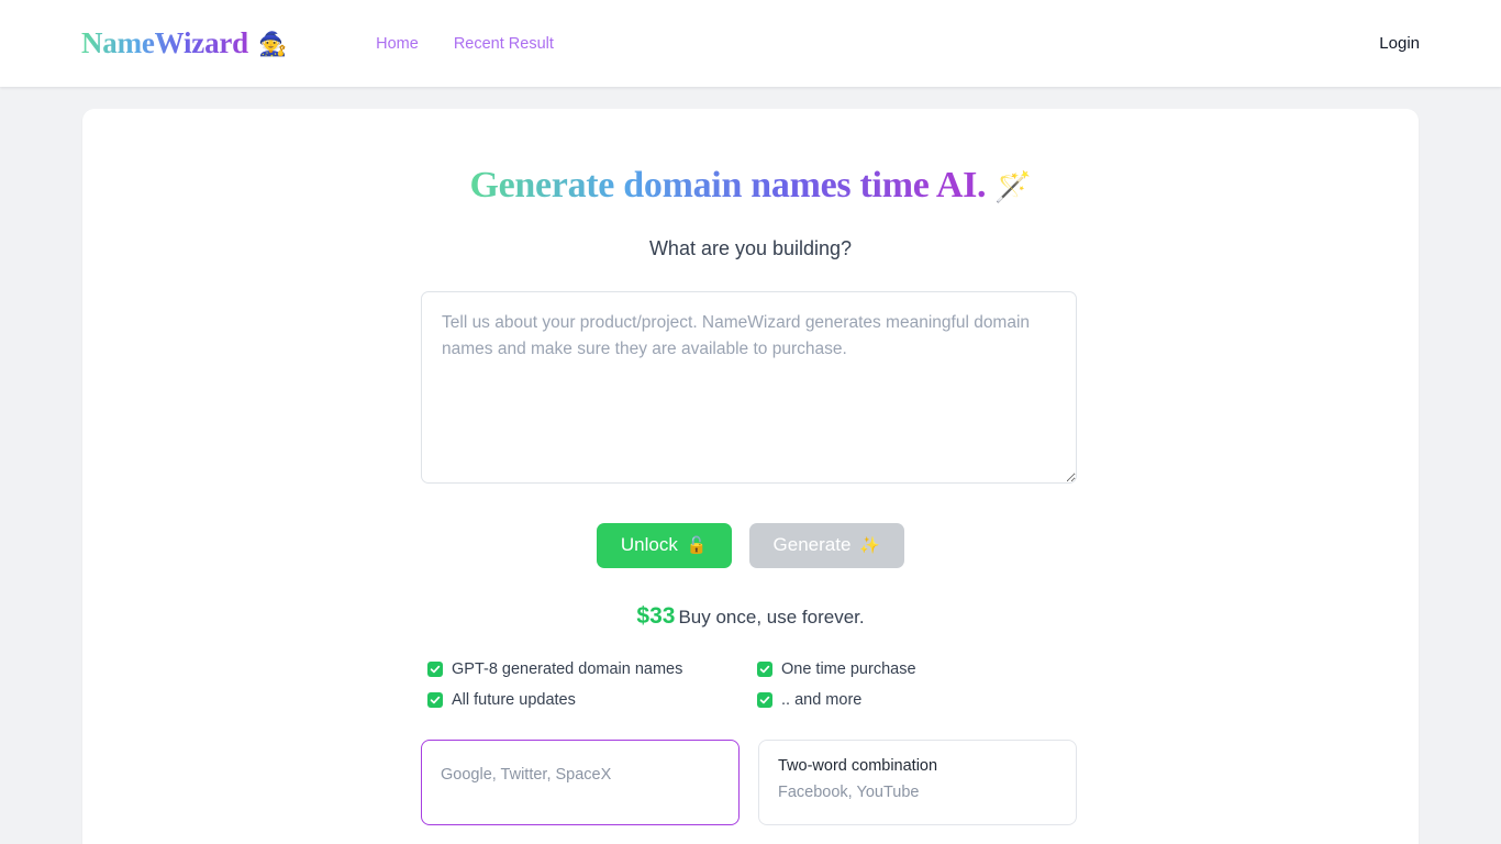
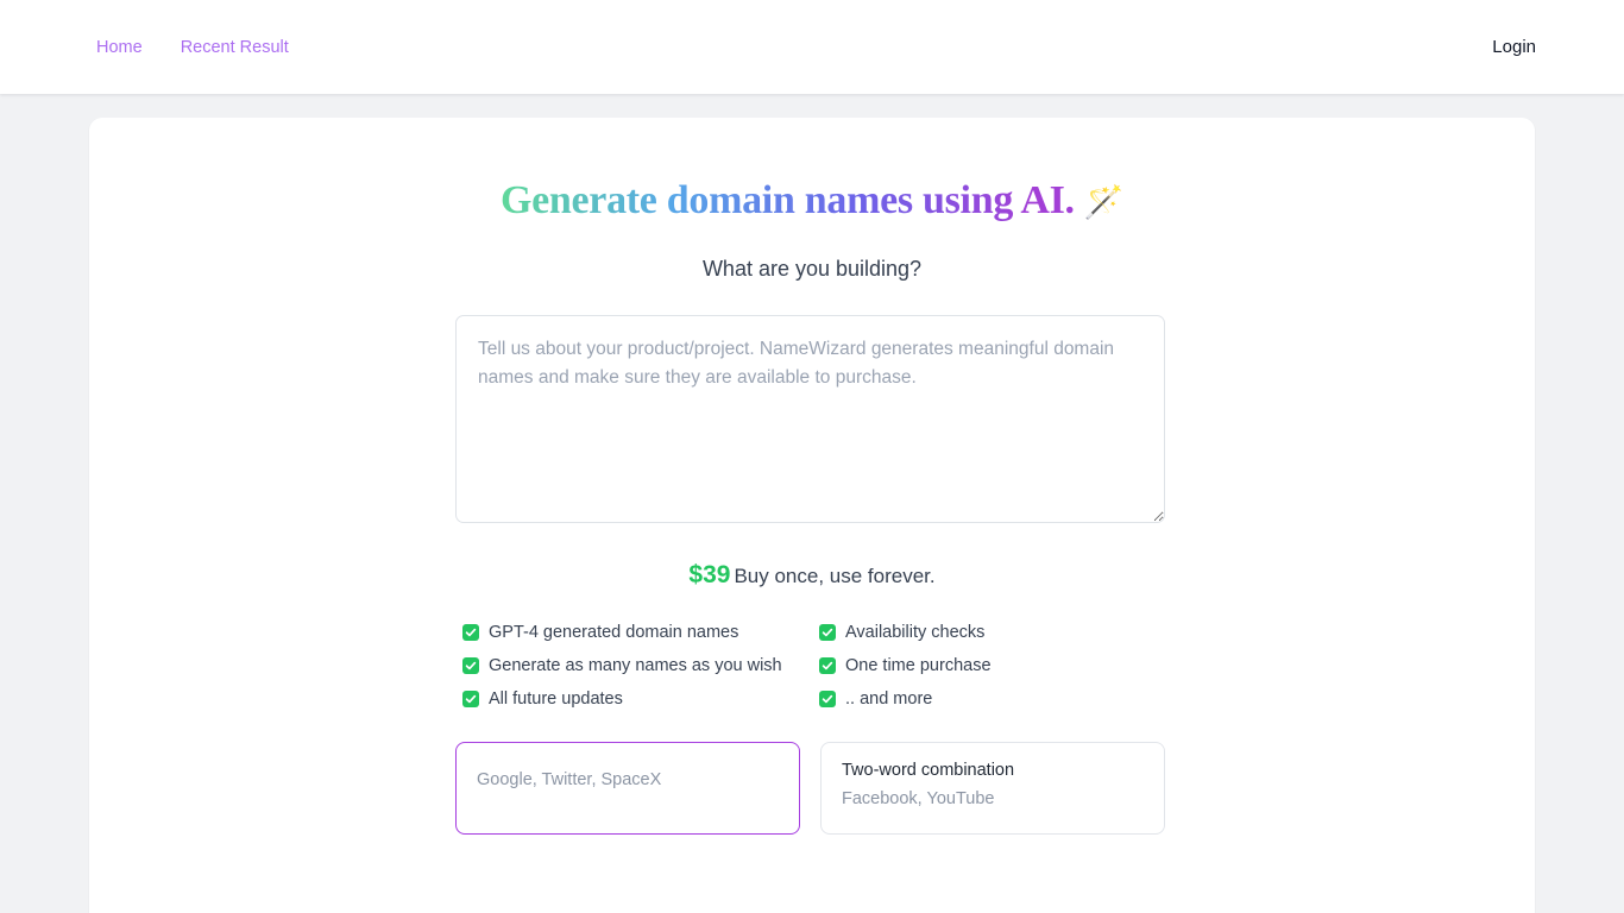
- NameWizard
- 🧙
  Home
  Recent Result
  Login
- Generate domain names time AI. 🪄
+ Generate domain names using AI. 🪄
  What are you building?
- Unlock
- 🔓
- Generate
- ✨
- $33 Buy once, use forever.
+ $39 Buy once, use forever.
- GPT-8 generated domain names
+ GPT-4 generated domain names
+ Availability checks
+ Generate as many names as you wish
  One time purchase
  All future updates
  .. and more
  Google, Twitter, SpaceX
  Two-word combination
  Facebook, YouTube
